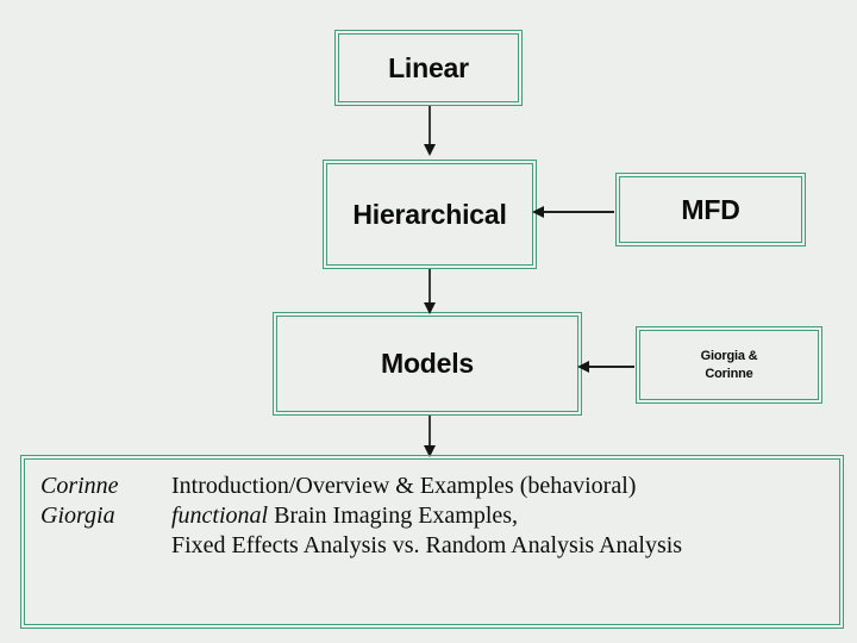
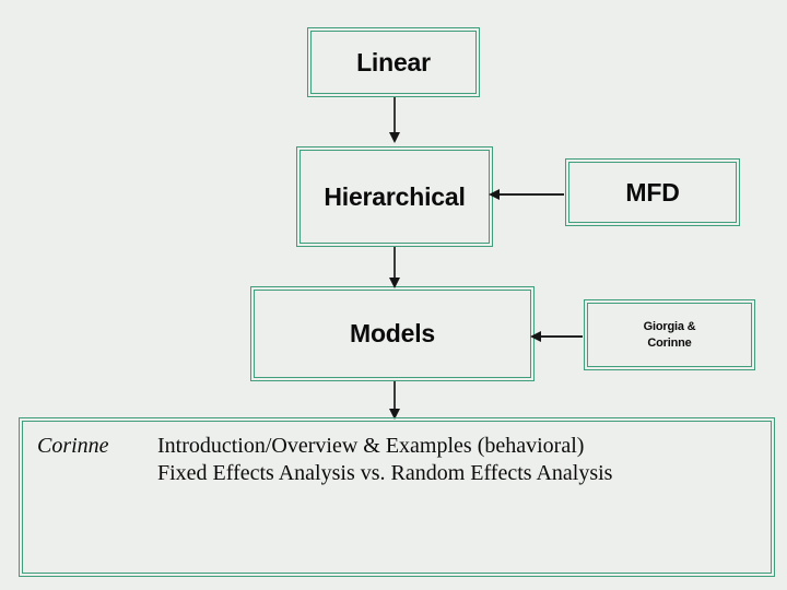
  Linear
  Hierarchical
  Models
  MFD
  Giorgia &
  Corinne
  Corinne
  Introduction/Overview & Examples (behavioral)
- Giorgia
- functional Brain Imaging Examples,
- Fixed Effects Analysis vs. Random Analysis Analysis
+ Fixed Effects Analysis vs. Random Effects Analysis
